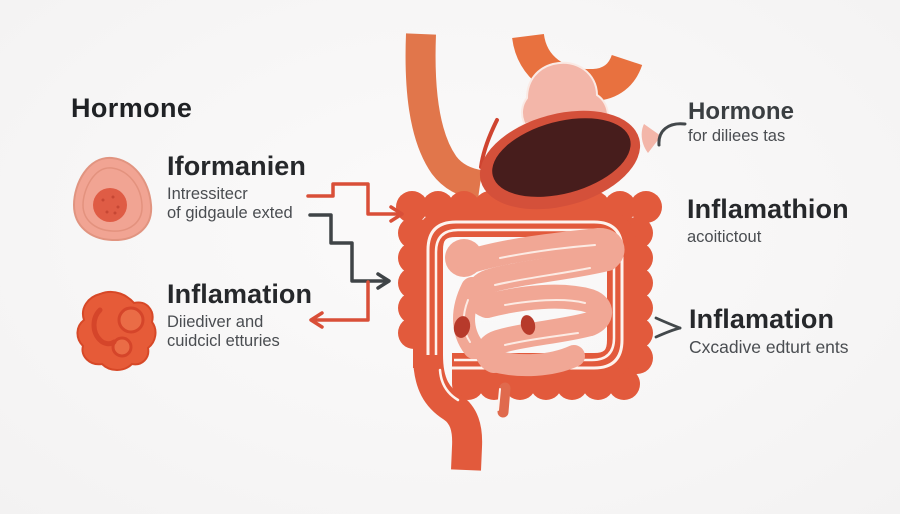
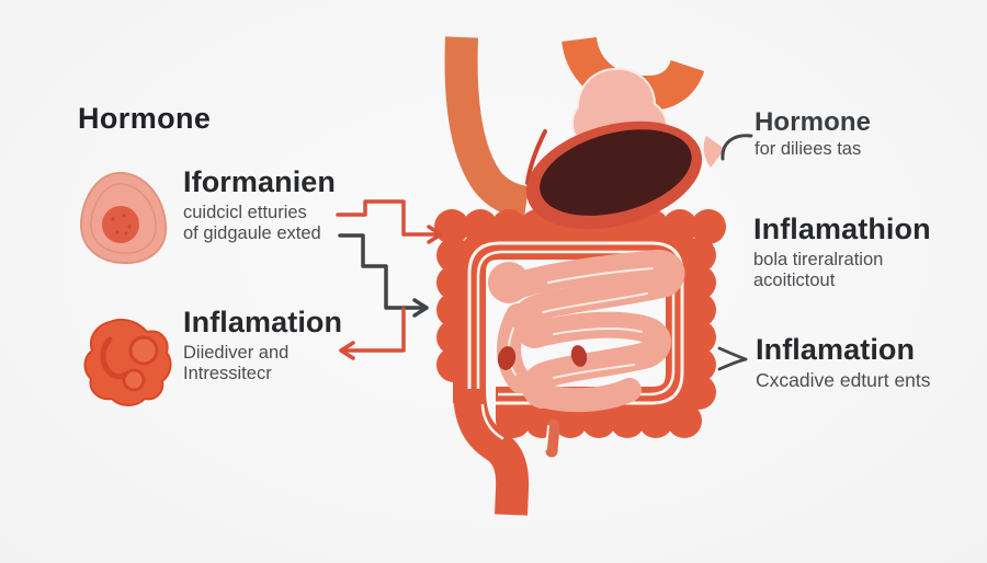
  Hormone
  Iformanien
- Intressitecr
+ cuidcicl etturies
  of gidgaule exted
  Inflamation
  Diiediver and
- cuidcicl etturies
+ Intressitecr
  Hormone
  for diliees tas
  Inflamathion
+ bola tireralration
  acoitictout
  Inflamation
  Cxcadive edturt ents
